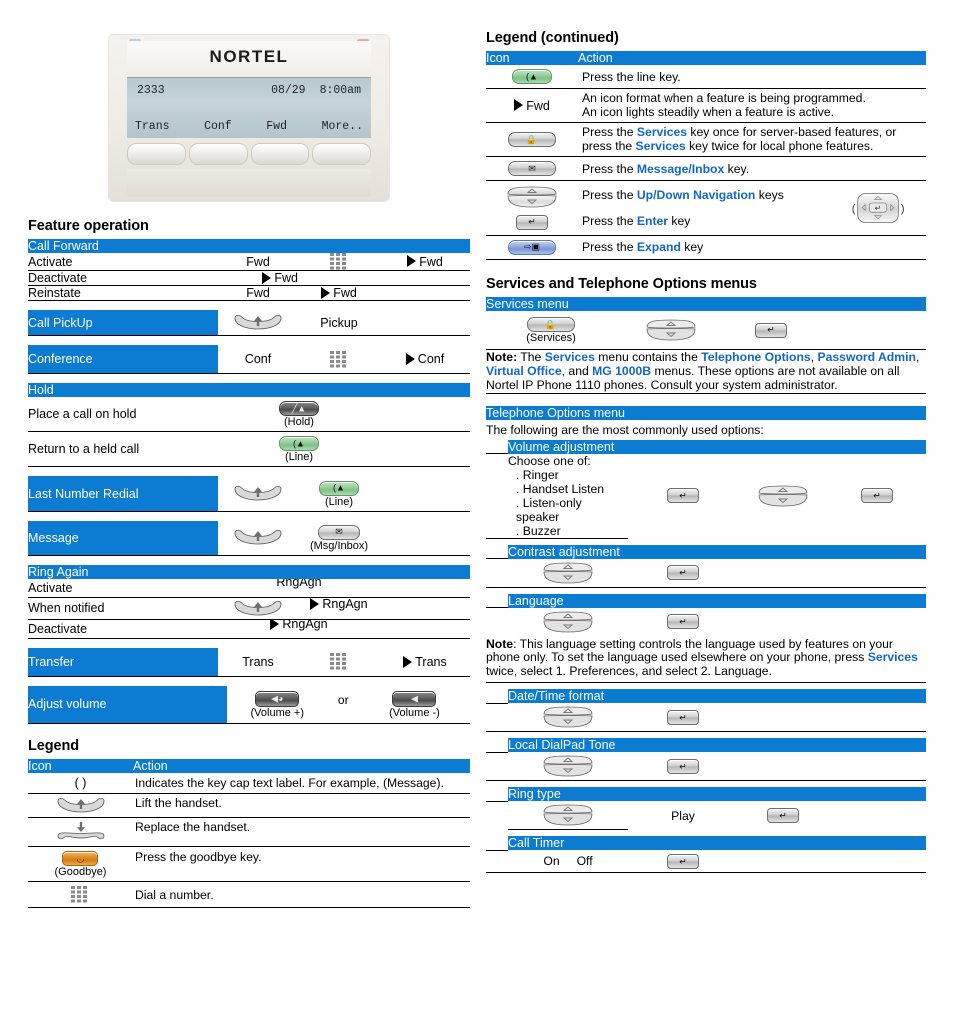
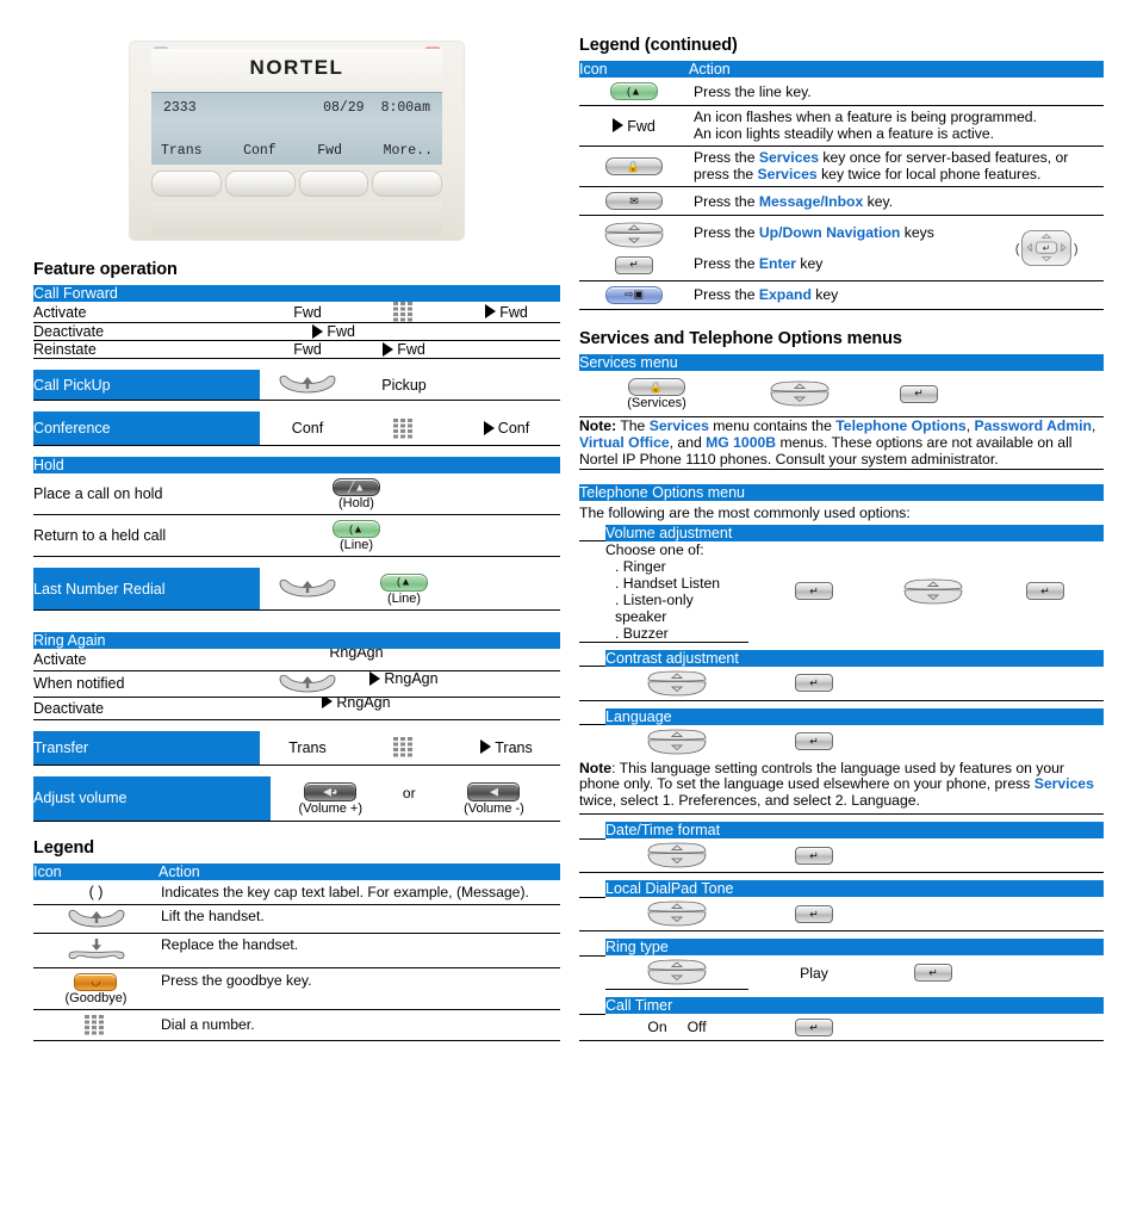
  NORTEL
  2333
  08/29
  8:00am
  Trans
  Conf
  Fwd
  More..
  Feature operation
  Call Forward
  Activate	Fwd		Fwd
  Deactivate	Fwd
  Reinstate	Fwd	Fwd
  Call PickUp		Pickup
  Conference	Conf		Conf
  Hold
  Place a call on hold	╱▲ (Hold)
  Return to a held call	(▲ (Line)
  Last Number Redial		(▲ (Line)
- Message		✉ (Msg/Inbox)
  Ring Again
  Activate	RngAgn
  When notified		RngAgn
  Deactivate	RngAgn
  Transfer	Trans		Trans
  Adjust volume	◀◕ (Volume +)	or	◀ (Volume -)
  Legend
  Icon	Action
  ( )	Indicates the key cap text label. For example, (Message).
  	Lift the handset.
  	Replace the handset.
  ◡ (Goodbye)	Press the goodbye key.
  	Dial a number.
  Legend (continued)
  Icon	Action
  (▲	Press the line key.
- Fwd	An icon format when a feature is being programmed. An icon lights steadily when a feature is active.
+ Fwd	An icon flashes when a feature is being programmed. An icon lights steadily when a feature is active.
  🔒	Press the Services key once for server-based features, or press the Services key twice for local phone features.
  ✉	Press the Message/Inbox key.
  ↵	Press the Up/Down Navigation keys Press the Enter key	( ) ↵
  ⇨▣	Press the Expand key
  Services and Telephone Options menus
  Services menu
  🔒 (Services)		↵
  Note: The Services menu contains the Telephone Options, Password Admin, Virtual Office, and MG 1000B menus. These options are not available on all Nortel IP Phone 1110 phones. Consult your system administrator.
  Telephone Options menu
  The following are the most commonly used options:
  	Volume adjustment
  	Choose one of: . Ringer . Handset Listen . Listen-only speaker . Buzzer	↵		↵
  	Contrast adjustment
  		↵
  	Language
  		↵
  Note: This language setting controls the language used by features on your phone only. To set the language used elsewhere on your phone, press Services twice, select 1. Preferences, and select 2. Language.
  	Date/Time format
  		↵
  	Local DialPad Tone
  		↵
  	Ring type
  		Play	↵
  	Call Timer
  	On Off	↵
